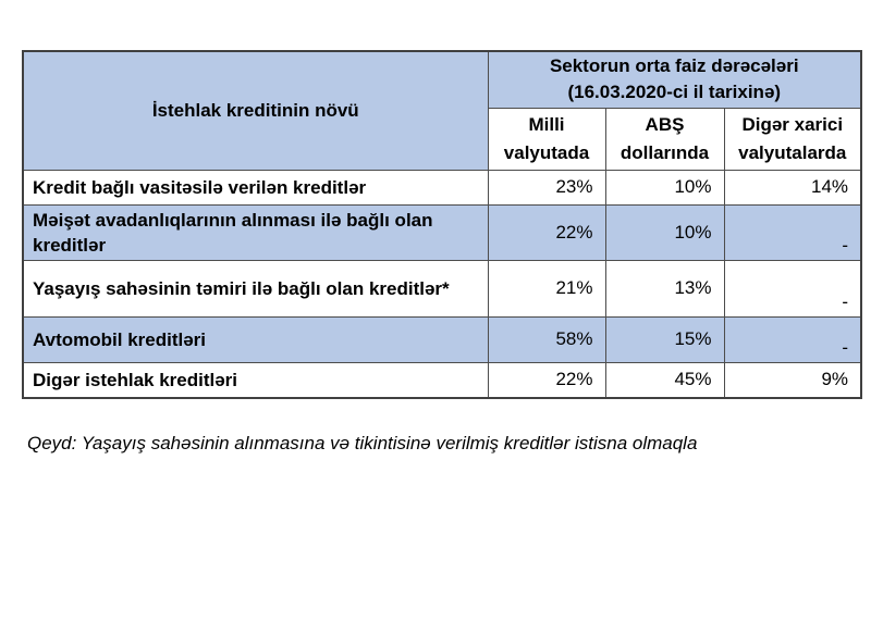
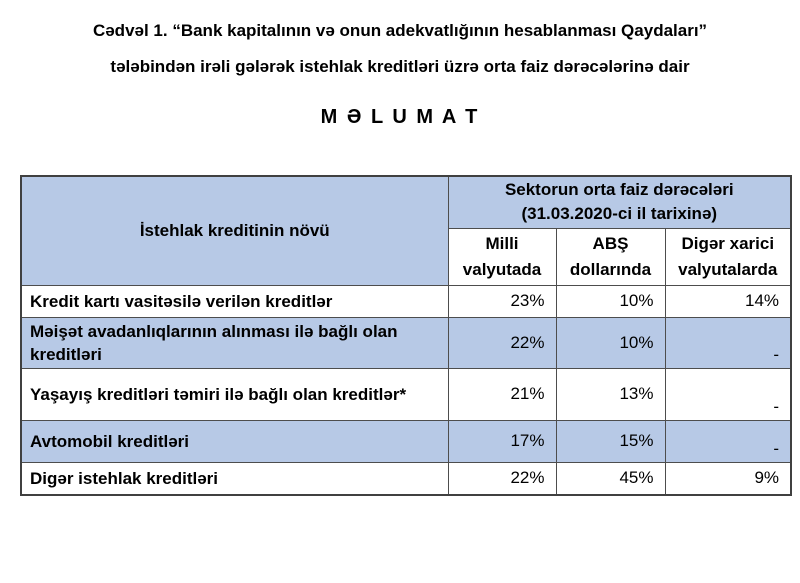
+ Cədvəl 1. “Bank kapitalının və onun adekvatlığının hesablanması Qaydaları”
+ tələbindən irəli gələrək istehlak kreditləri üzrə orta faiz dərəcələrinə dair
+ M Ə L U M A T
- İstehlak kreditinin növü	Sektorun orta faiz dərəcələri (16.03.2020-ci il tarixinə)
+ İstehlak kreditinin növü	Sektorun orta faiz dərəcələri (31.03.2020-ci il tarixinə)
  Milli valyutada	ABŞ dollarında	Digər xarici valyutalarda
- Kredit bağlı vasitəsilə verilən kreditlər	23%	10%	14%
+ Kredit kartı vasitəsilə verilən kreditlər	23%	10%	14%
- Məişət avadanlıqlarının alınması ilə bağlı olan kreditlər	22%	10%	-
+ Məişət avadanlıqlarının alınması ilə bağlı olan kreditləri	22%	10%	-
- Yaşayış sahəsinin təmiri ilə bağlı olan kreditlər*	21%	13%	-
+ Yaşayış kreditləri təmiri ilə bağlı olan kreditlər*	21%	13%	-
- Avtomobil kreditləri	58%	15%	-
+ Avtomobil kreditləri	17%	15%	-
  Digər istehlak kreditləri	22%	45%	9%
- Qeyd: Yaşayış sahəsinin alınmasına və tikintisinə verilmiş kreditlər istisna olmaqla
